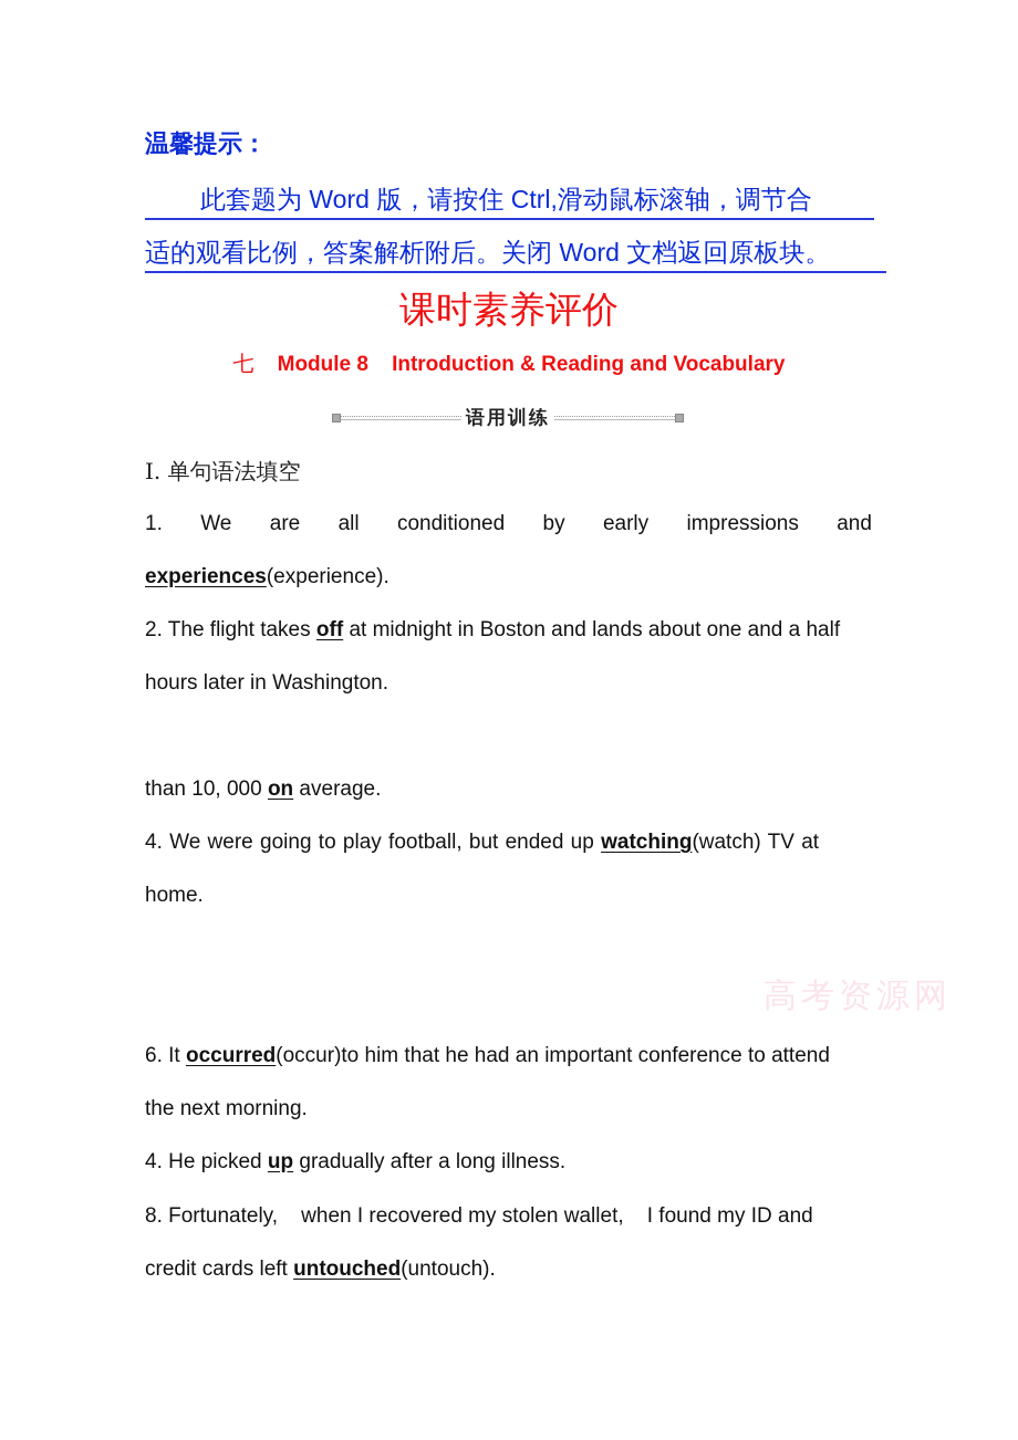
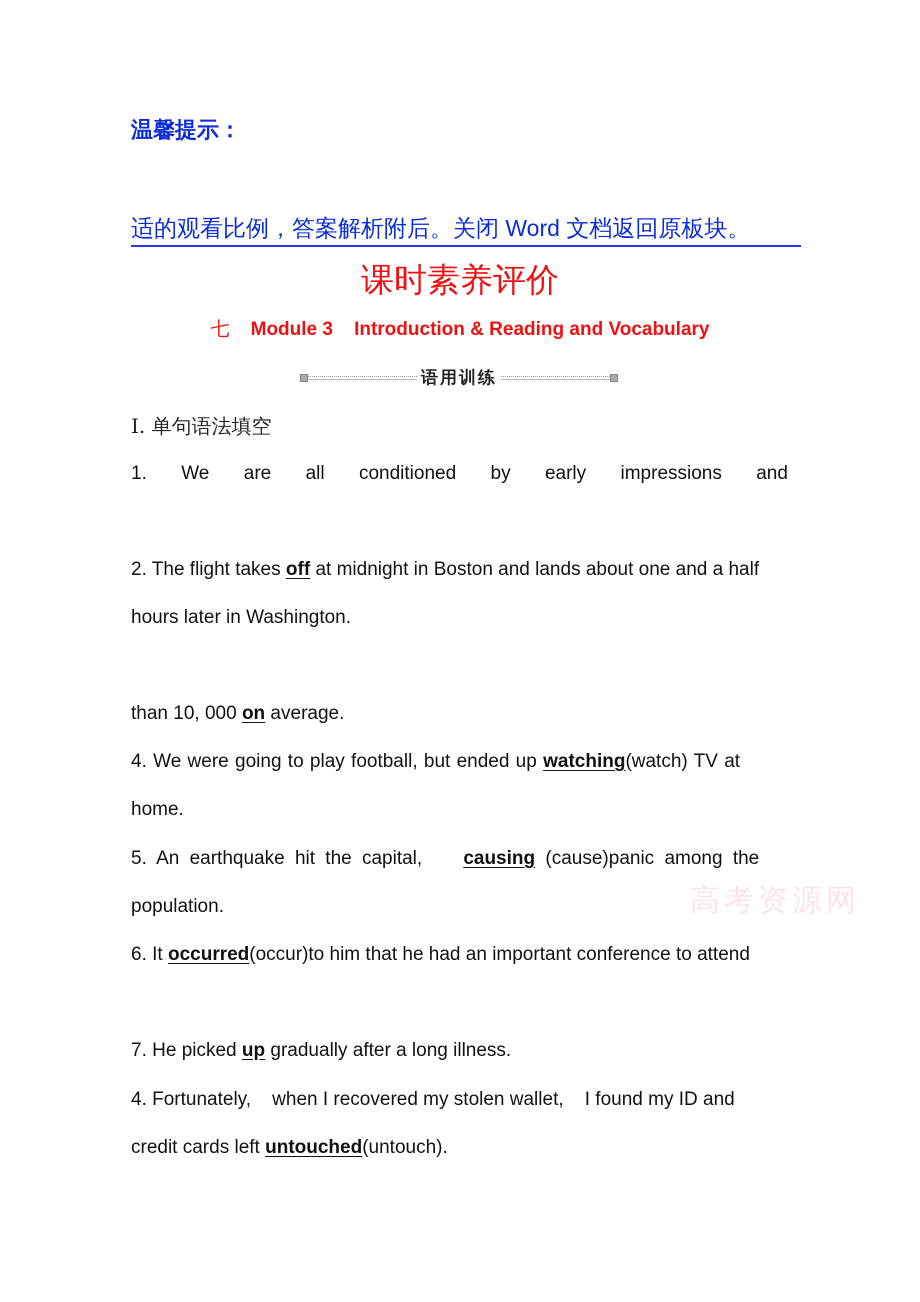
  温馨提示：
- 此套题为 Word 版，请按住 Ctrl,滑动鼠标滚轴，调节合
  适的观看比例，答案解析附后。关闭 Word 文档返回原板块。
  课时素养评价
- 七 Module 8 Introduction & Reading and Vocabulary
+ 七 Module 3 Introduction & Reading and Vocabulary
  语用训练
  Ⅰ. 单句语法填空
  1.
  We
  are
  all
  conditioned
  by
  early
  impressions
  and
- experiences(experience).
  2. The flight takes off at midnight in Boston and lands about one and a half
  hours later in Washington.
  than 10, 000 on average.
  4. We were going to play football, but ended up watching(watch) TV at
  home.
+ 5. An earthquake hit the capital, causing (cause)panic among the
+ population.
  6. It occurred(occur)to him that he had an important conference to attend
- the next morning.
- 4. He picked up gradually after a long illness.
+ 7. He picked up gradually after a long illness.
- 8. Fortunately, when I recovered my stolen wallet, I found my ID and
+ 4. Fortunately, when I recovered my stolen wallet, I found my ID and
  credit cards left untouched(untouch).
  高考资源网
